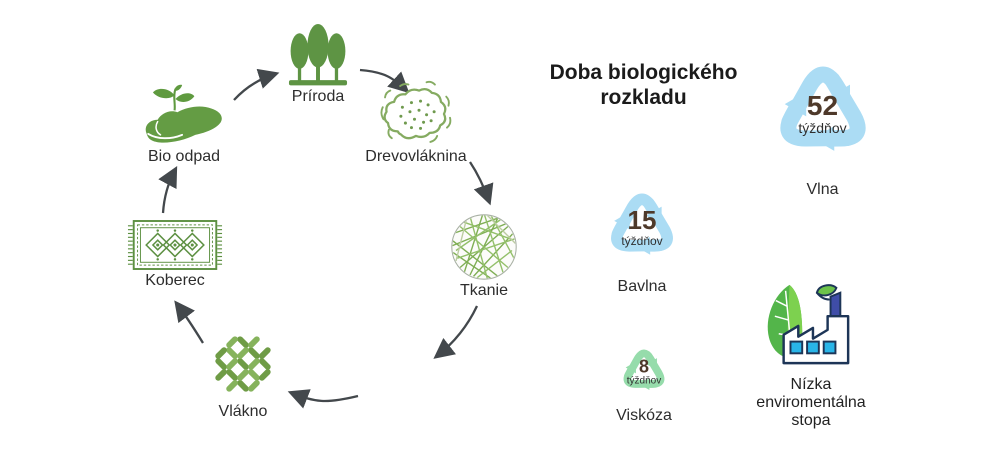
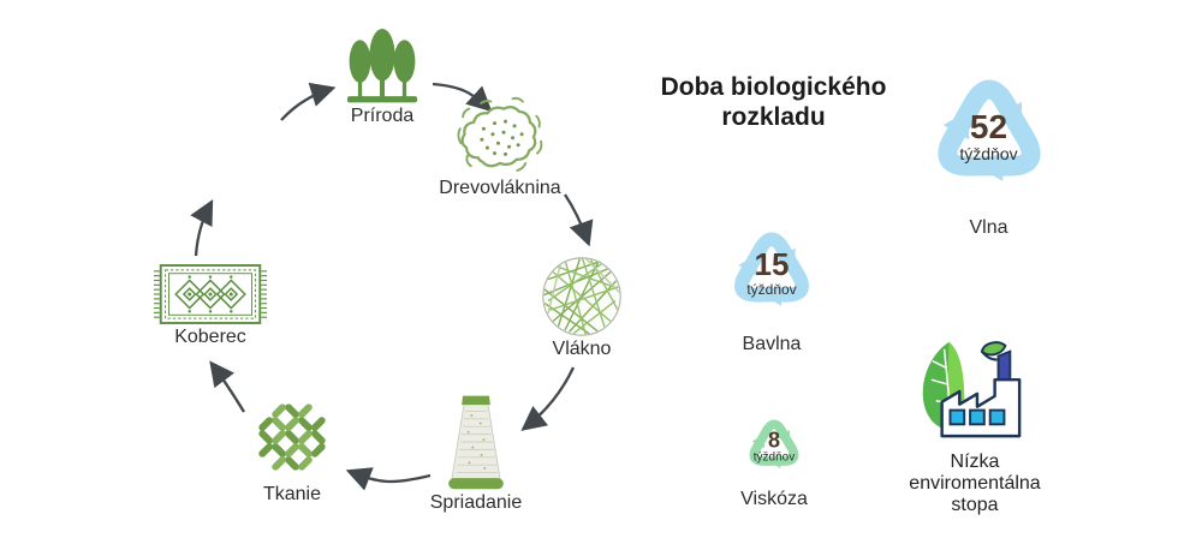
- Bio odpad
  Príroda
  Drevovláknina
- Tkanie
+ Vlákno
+ Spriadanie
- Vlákno
+ Tkanie
  Koberec
  Doba biologického rozkladu
  52
  týždňov
  Vlna
  15
  týždňov
  Bavlna
  8
  týždňov
  Viskóza
  Nízka enviromentálna stopa
